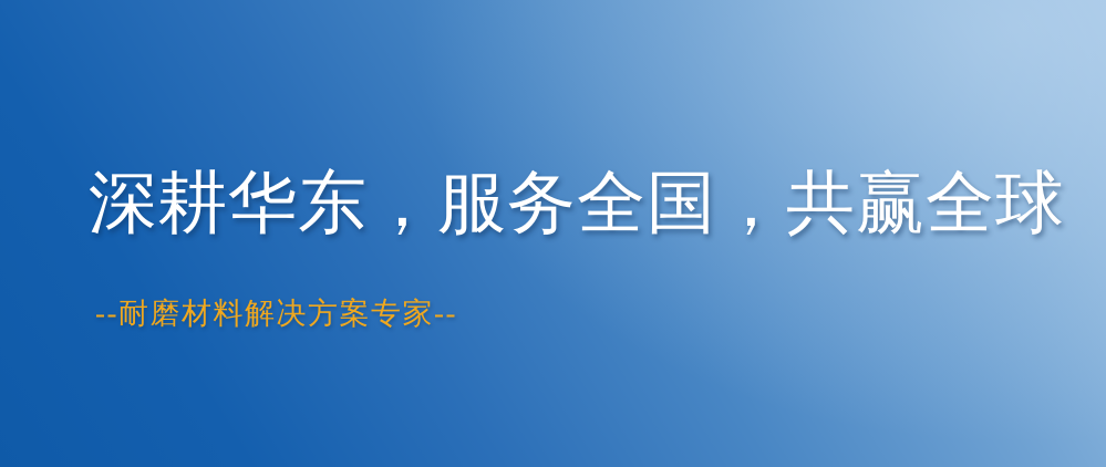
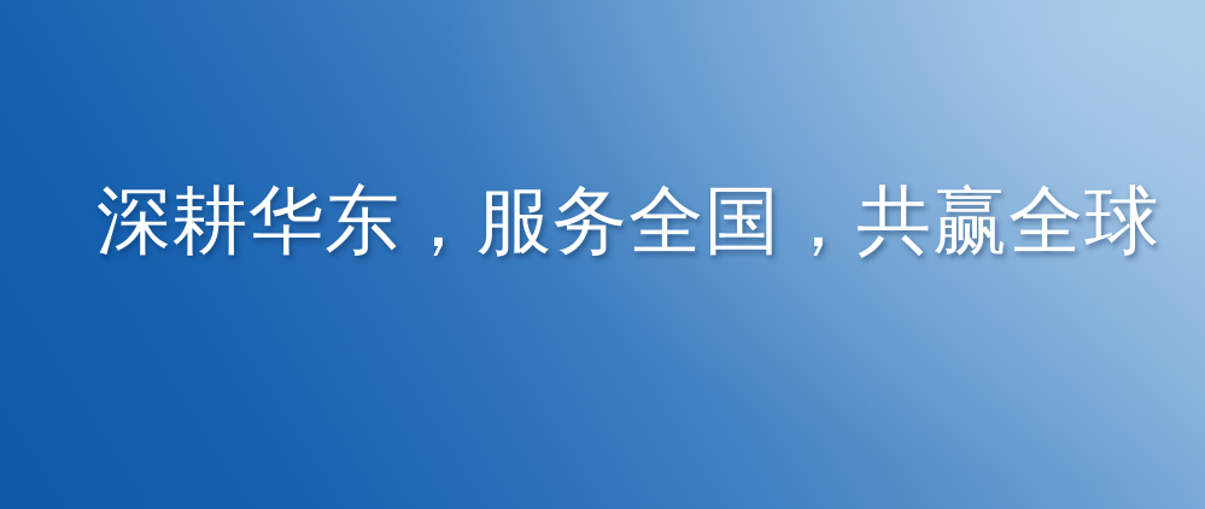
  深耕华东，服务全国，共赢全球
- --耐磨材料解决方案专家--
